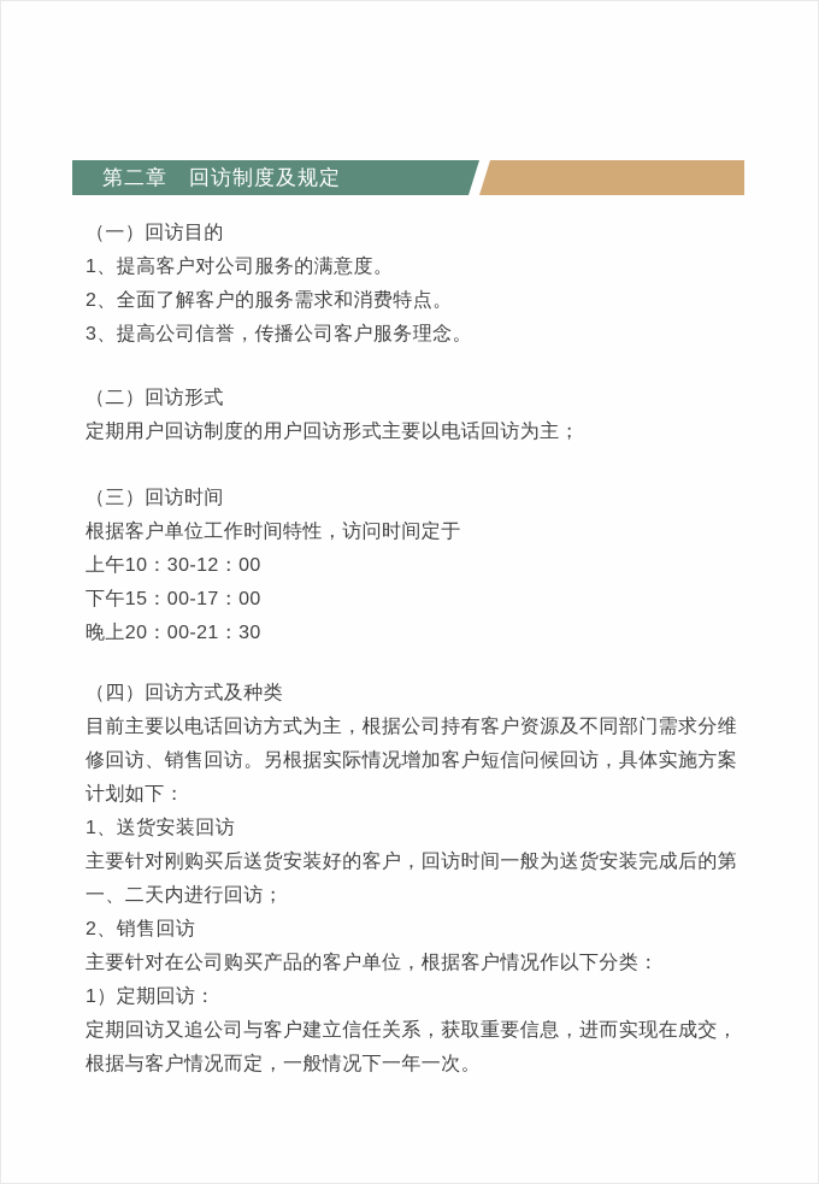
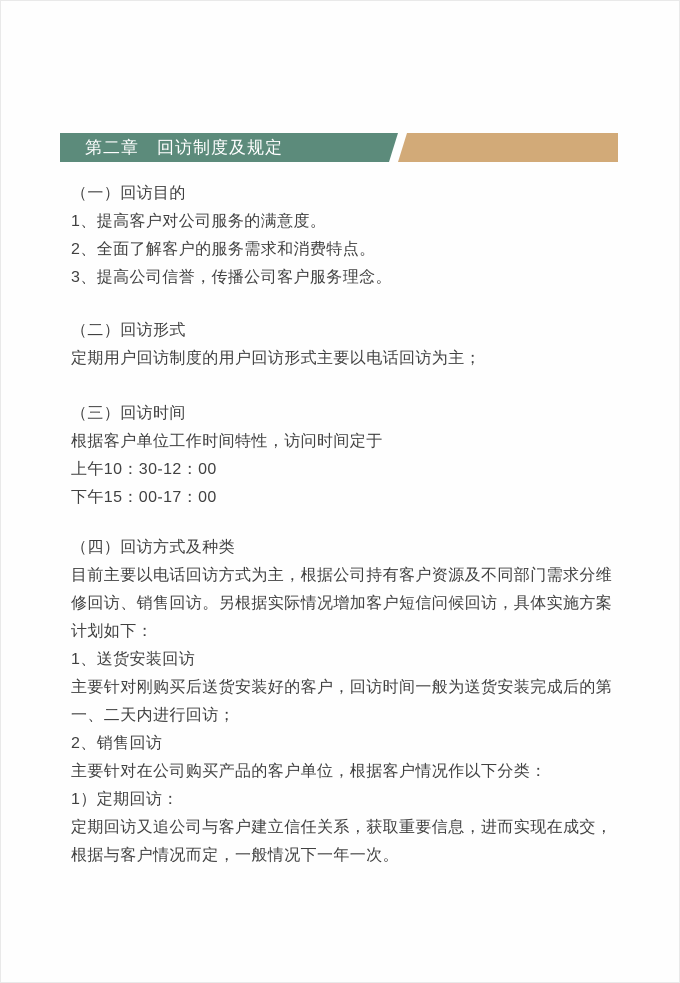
  第二章 回访制度及规定
  （一）回访目的
  1、提高客户对公司服务的满意度。
  2、全面了解客户的服务需求和消费特点。
  3、提高公司信誉，传播公司客户服务理念。
  （二）回访形式
  定期用户回访制度的用户回访形式主要以电话回访为主；
  （三）回访时间
  根据客户单位工作时间特性，访问时间定于
  上午10：30-12：00
  下午15：00-17：00
- 晚上20：00-21：30
  （四）回访方式及种类
  目前主要以电话回访方式为主，根据公司持有客户资源及不同部门需求分维
  修回访、销售回访。另根据实际情况增加客户短信问候回访，具体实施方案
  计划如下：
  1、送货安装回访
  主要针对刚购买后送货安装好的客户，回访时间一般为送货安装完成后的第
  一、二天内进行回访；
  2、销售回访
  主要针对在公司购买产品的客户单位，根据客户情况作以下分类：
  1）定期回访：
  定期回访又追公司与客户建立信任关系，获取重要信息，进而实现在成交，
  根据与客户情况而定，一般情况下一年一次。
